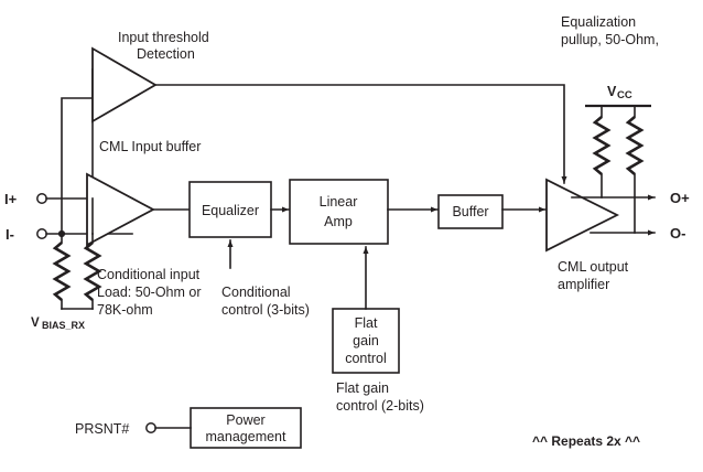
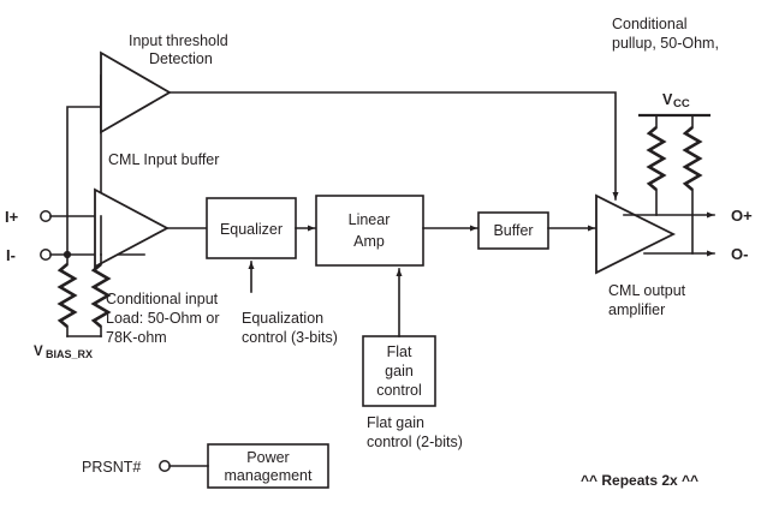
  I+
  I-
  Input threshold
  Detection
  CML Input buffer
  V
  BIAS_RX
  Conditional input
  Load: 50-Ohm or
  78K-ohm
  Equalizer
- Conditional
+ Equalization
  control (3-bits)
  Linear
  Amp
  Buffer
  Flat
  gain
  control
  Flat gain
  control (2-bits)
  CML output
  amplifier
  O+
  O-
  V
  CC
- Equalization
+ Conditional
  pullup, 50-Ohm,
  Power
  management
  PRSNT#
  ^^ Repeats 2x ^^
